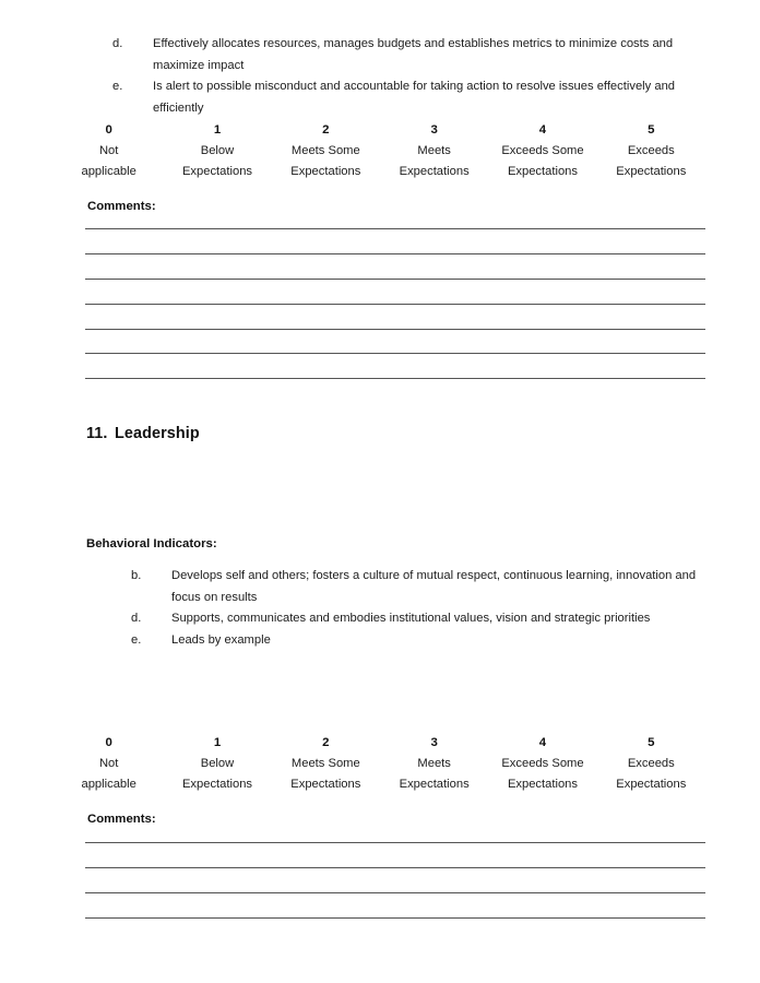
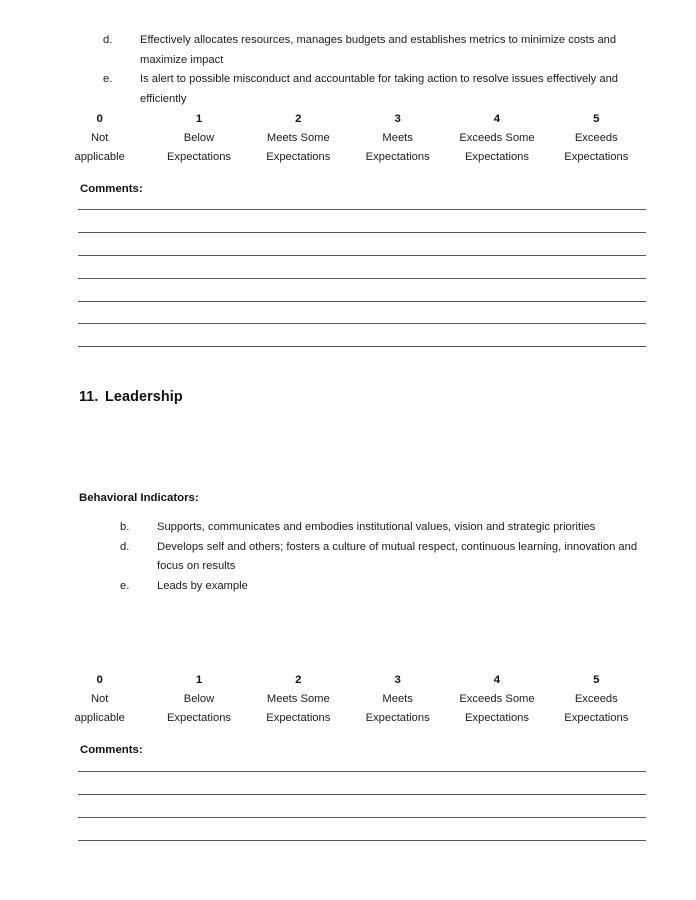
  d.
  Effectively allocates resources, manages budgets and establishes metrics to minimize costs and maximize impact
  e.
  Is alert to possible misconduct and accountable for taking action to resolve issues effectively and efficiently
  0
  Not
  applicable
  1
  Below
  Expectations
  2
  Meets Some
  Expectations
  3
  Meets
  Expectations
  4
  Exceeds Some
  Expectations
  5
  Exceeds
  Expectations
  Comments:
  11. Leadership
  Behavioral Indicators:
  b.
- Develops self and others; fosters a culture of mutual respect, continuous learning, innovation and focus on results
+ Supports, communicates and embodies institutional values, vision and strategic priorities
  d.
- Supports, communicates and embodies institutional values, vision and strategic priorities
+ Develops self and others; fosters a culture of mutual respect, continuous learning, innovation and focus on results
  e.
  Leads by example
  0
  Not
  applicable
  1
  Below
  Expectations
  2
  Meets Some
  Expectations
  3
  Meets
  Expectations
  4
  Exceeds Some
  Expectations
  5
  Exceeds
  Expectations
  Comments:
